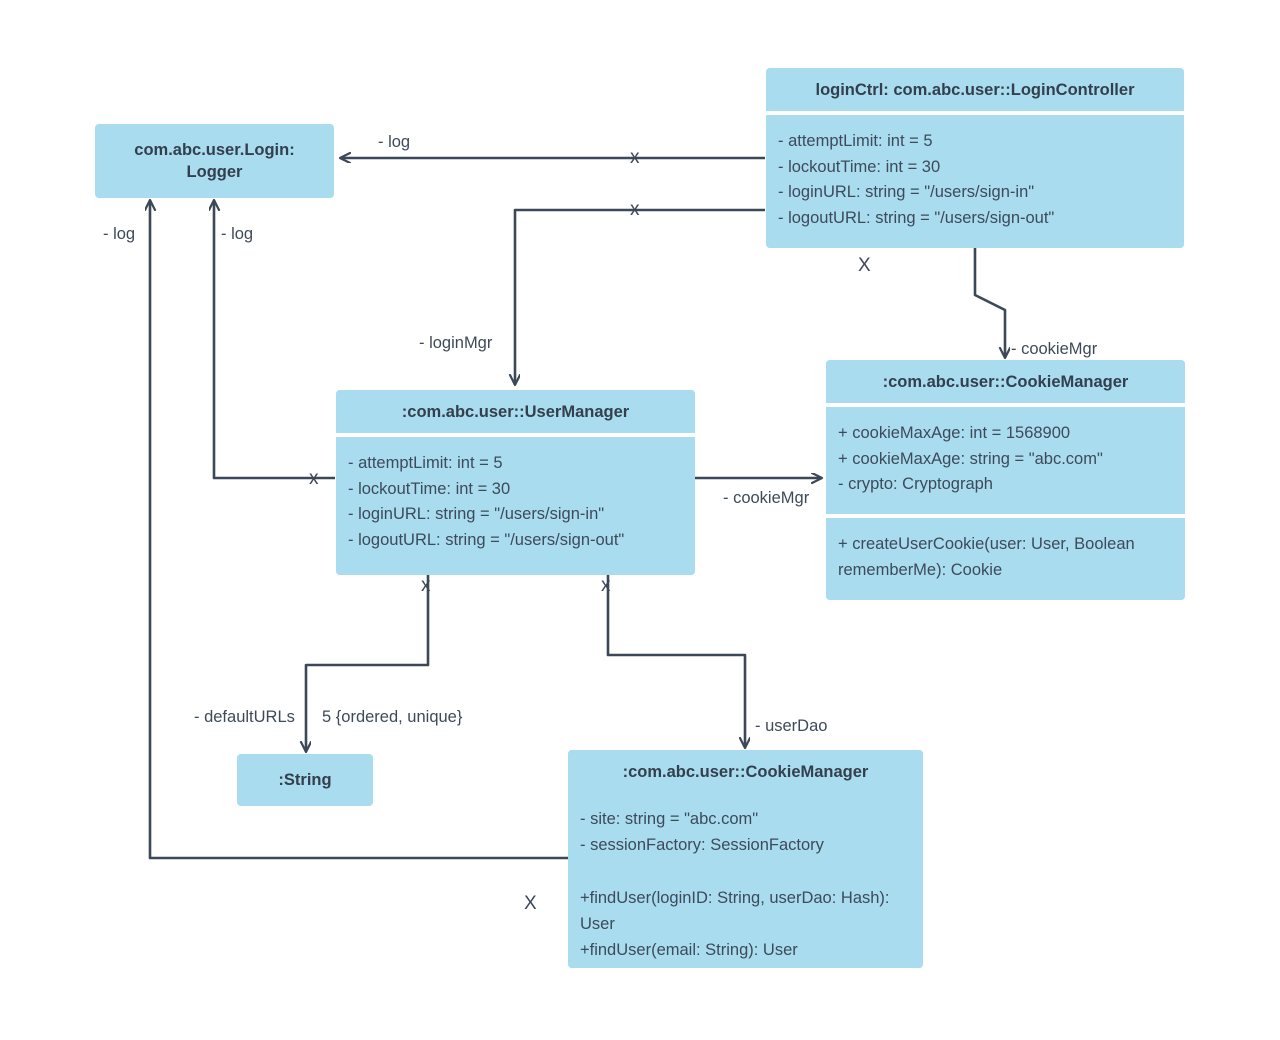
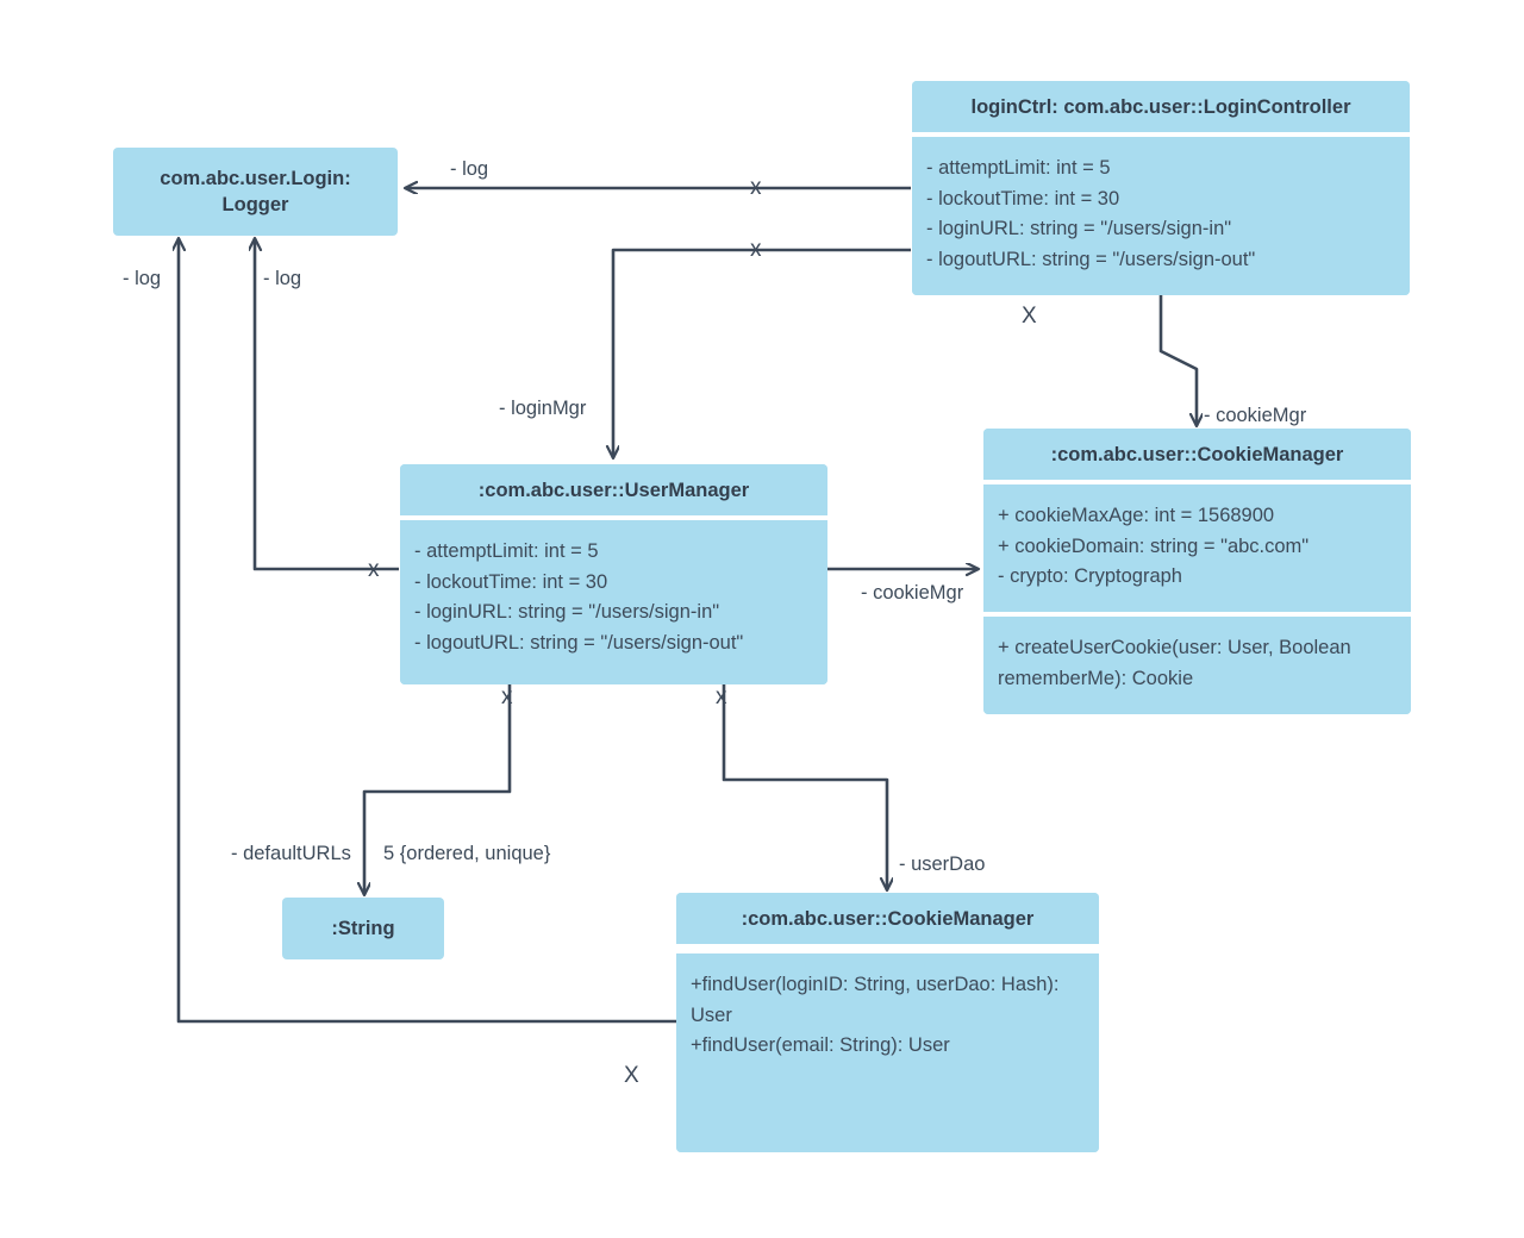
  x
  x
  X
  x
  x
  x
  X
  - log
  - log
  - log
  - loginMgr
  - cookieMgr
  - cookieMgr
  - defaultURLs
  5 {ordered, unique}
  - userDao
  com.abc.user.Login:
  Logger
  loginCtrl: com.abc.user::LoginController
  - attemptLimit: int = 5
  - lockoutTime: int = 30
  - loginURL: string = "/users/sign-in"
  - logoutURL: string = "/users/sign-out"
  :com.abc.user::UserManager
  - attemptLimit: int = 5
  - lockoutTime: int = 30
  - loginURL: string = "/users/sign-in"
  - logoutURL: string = "/users/sign-out"
  :com.abc.user::CookieManager
  + cookieMaxAge: int = 1568900
- + cookieMaxAge: string = "abc.com"
+ + cookieDomain: string = "abc.com"
  - crypto: Cryptograph
  + createUserCookie(user: User, Boolean rememberMe): Cookie
  :com.abc.user::CookieManager
- - site: string = "abc.com"
- - sessionFactory: SessionFactory
  +findUser(loginID: String, userDao: Hash): User
  +findUser(email: String): User
  :String
